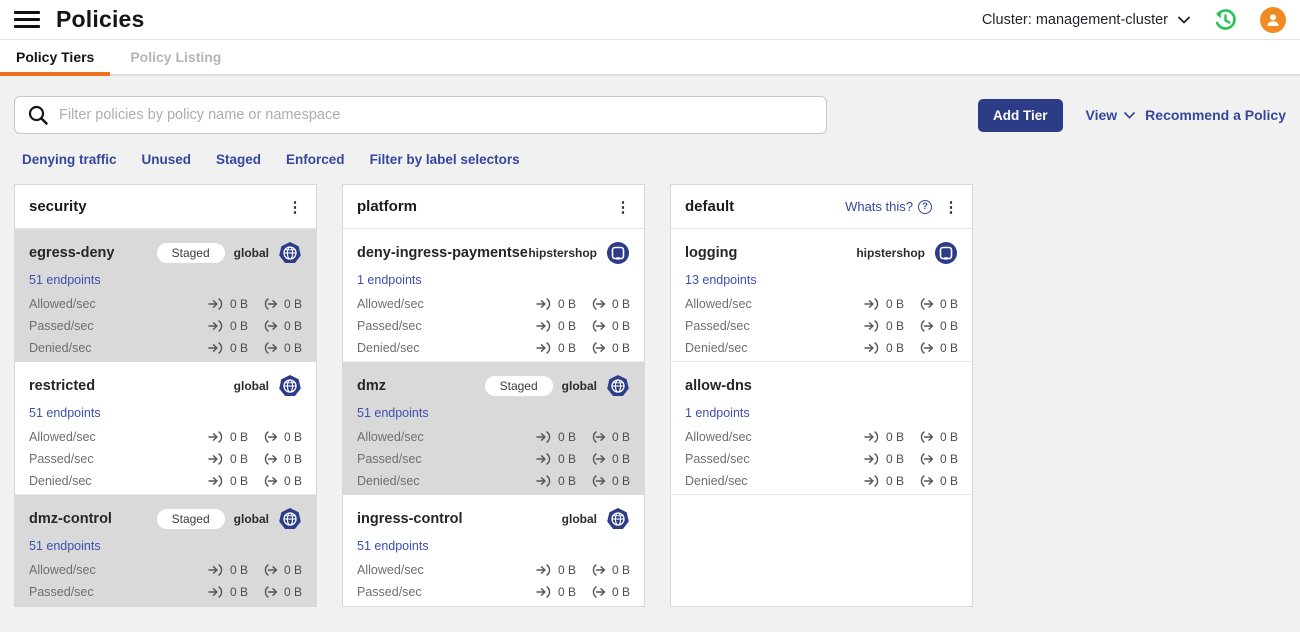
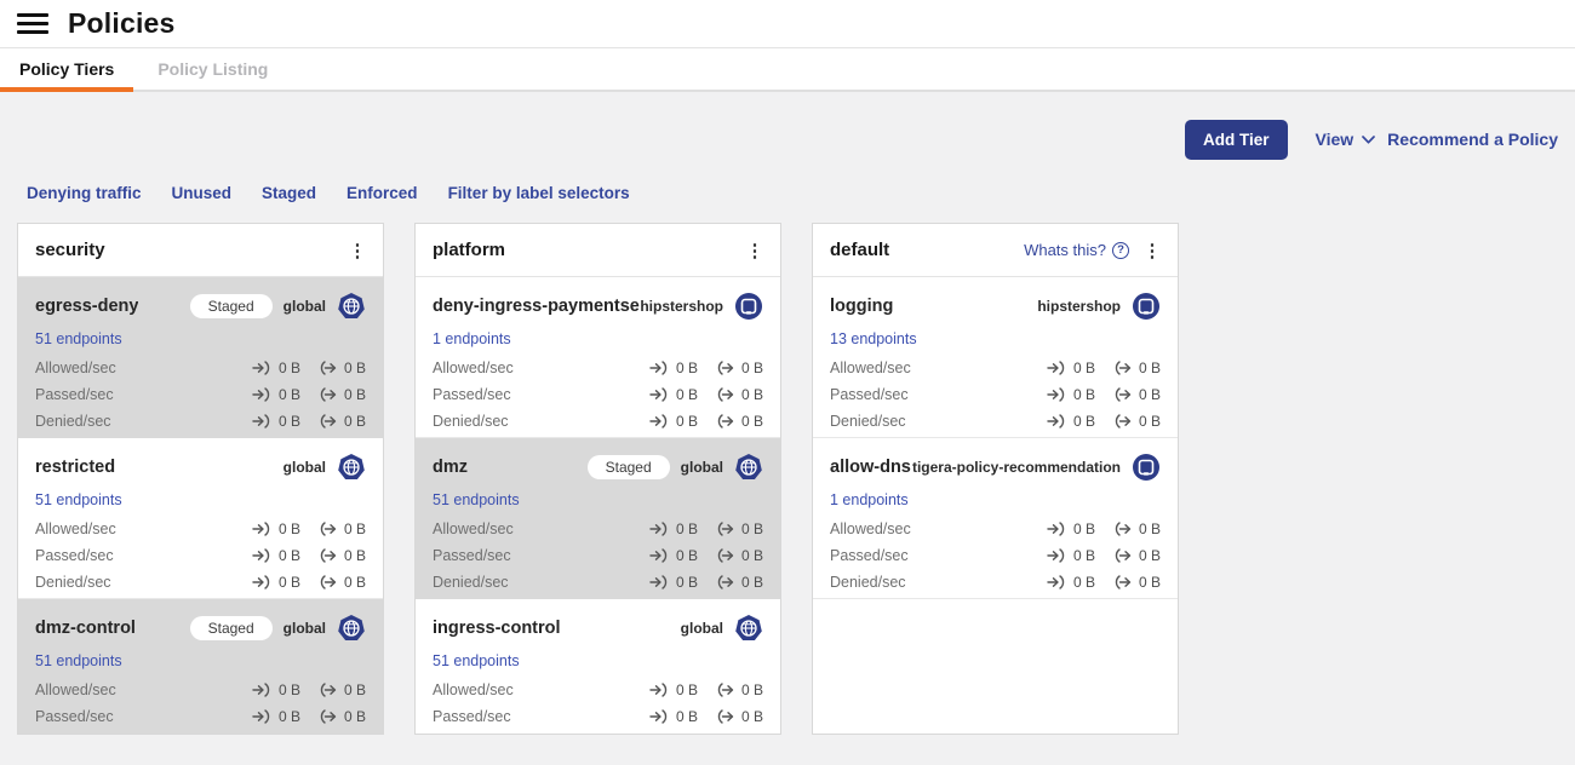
  Policies
- Cluster: management-cluster
  Policy Tiers
  Policy Listing
- Filter policies by policy name or namespace
  Add Tier
  View
  Recommend a Policy
  Denying traffic
  Unused
  Staged
  Enforced
  Filter by label selectors
  security
  ⋮
  egress-deny
  Staged
  global
  51 endpoints
  Allowed/sec
  0 B
  0 B
  Passed/sec
  0 B
  0 B
  Denied/sec
  0 B
  0 B
  restricted
  global
  51 endpoints
  Allowed/sec
  0 B
  0 B
  Passed/sec
  0 B
  0 B
  Denied/sec
  0 B
  0 B
  dmz-control
  Staged
  global
  51 endpoints
  Allowed/sec
  0 B
  0 B
  Passed/sec
  0 B
  0 B
  platform
  ⋮
  deny-ingress-paymentse
  hipstershop
  1 endpoints
  Allowed/sec
  0 B
  0 B
  Passed/sec
  0 B
  0 B
  Denied/sec
  0 B
  0 B
  dmz
  Staged
  global
  51 endpoints
  Allowed/sec
  0 B
  0 B
  Passed/sec
  0 B
  0 B
  Denied/sec
  0 B
  0 B
  ingress-control
  global
  51 endpoints
  Allowed/sec
  0 B
  0 B
  Passed/sec
  0 B
  0 B
  default
  Whats this?
  ?
  ⋮
  logging
  hipstershop
  13 endpoints
  Allowed/sec
  0 B
  0 B
  Passed/sec
  0 B
  0 B
  Denied/sec
  0 B
  0 B
  allow-dns
+ tigera-policy-recommendation
  1 endpoints
  Allowed/sec
  0 B
  0 B
  Passed/sec
  0 B
  0 B
  Denied/sec
  0 B
  0 B
